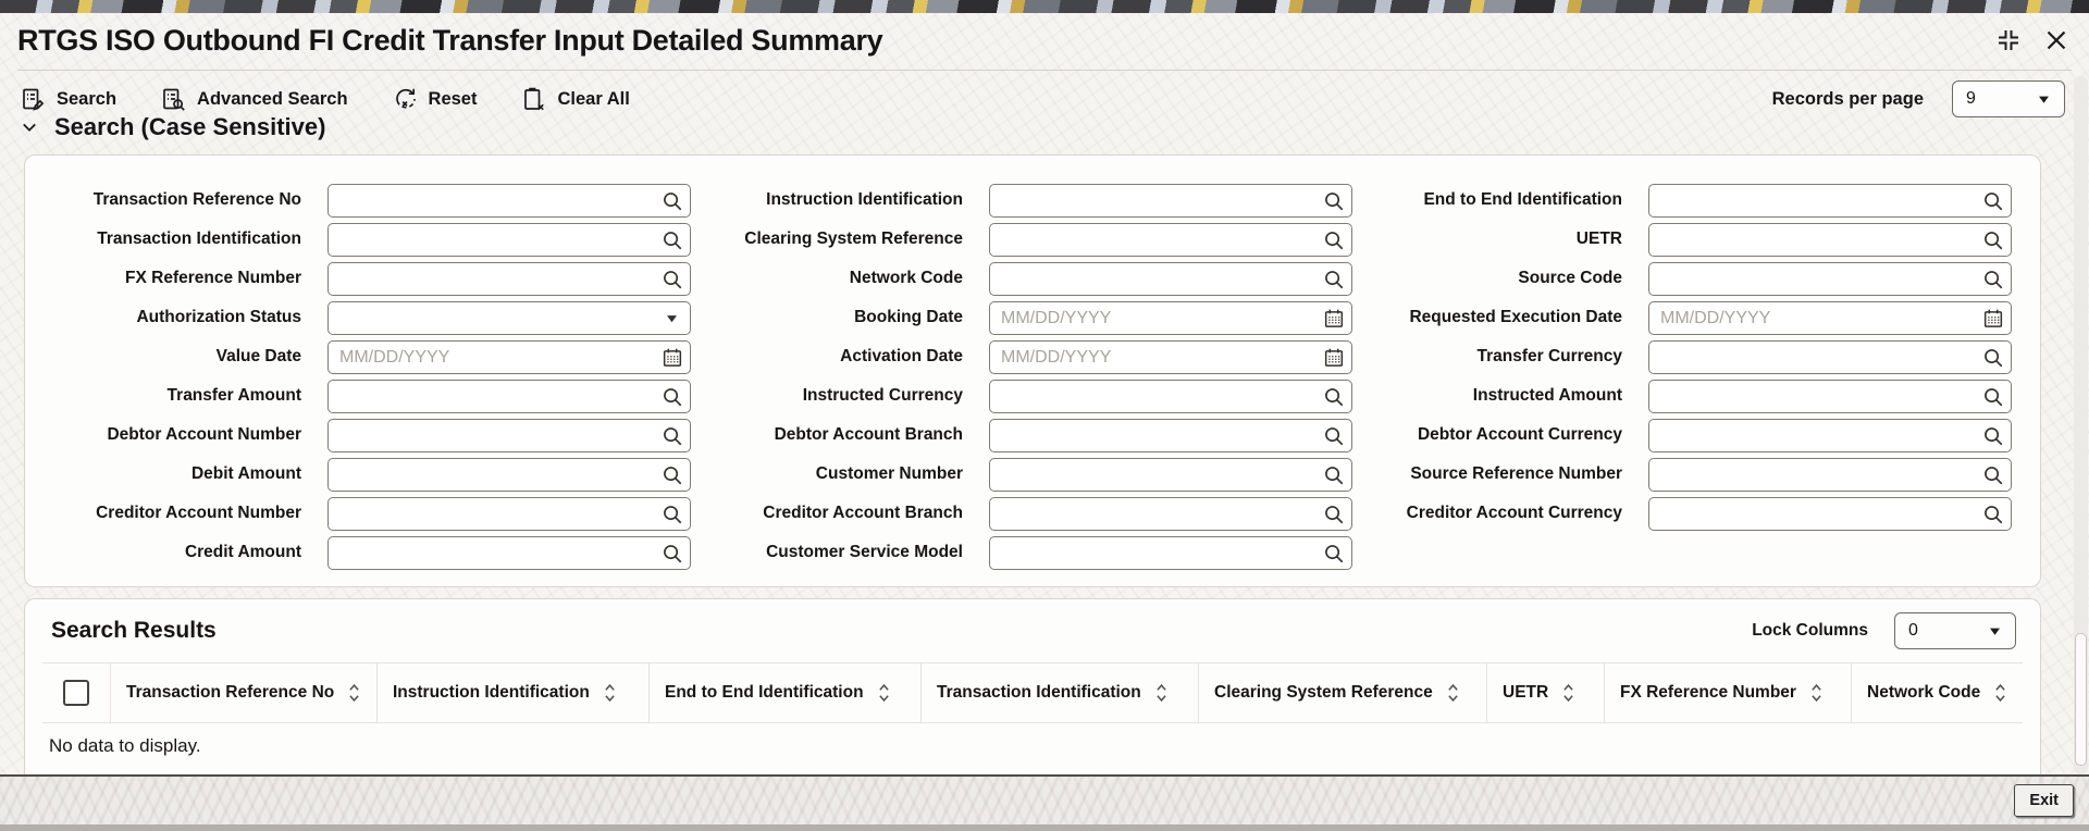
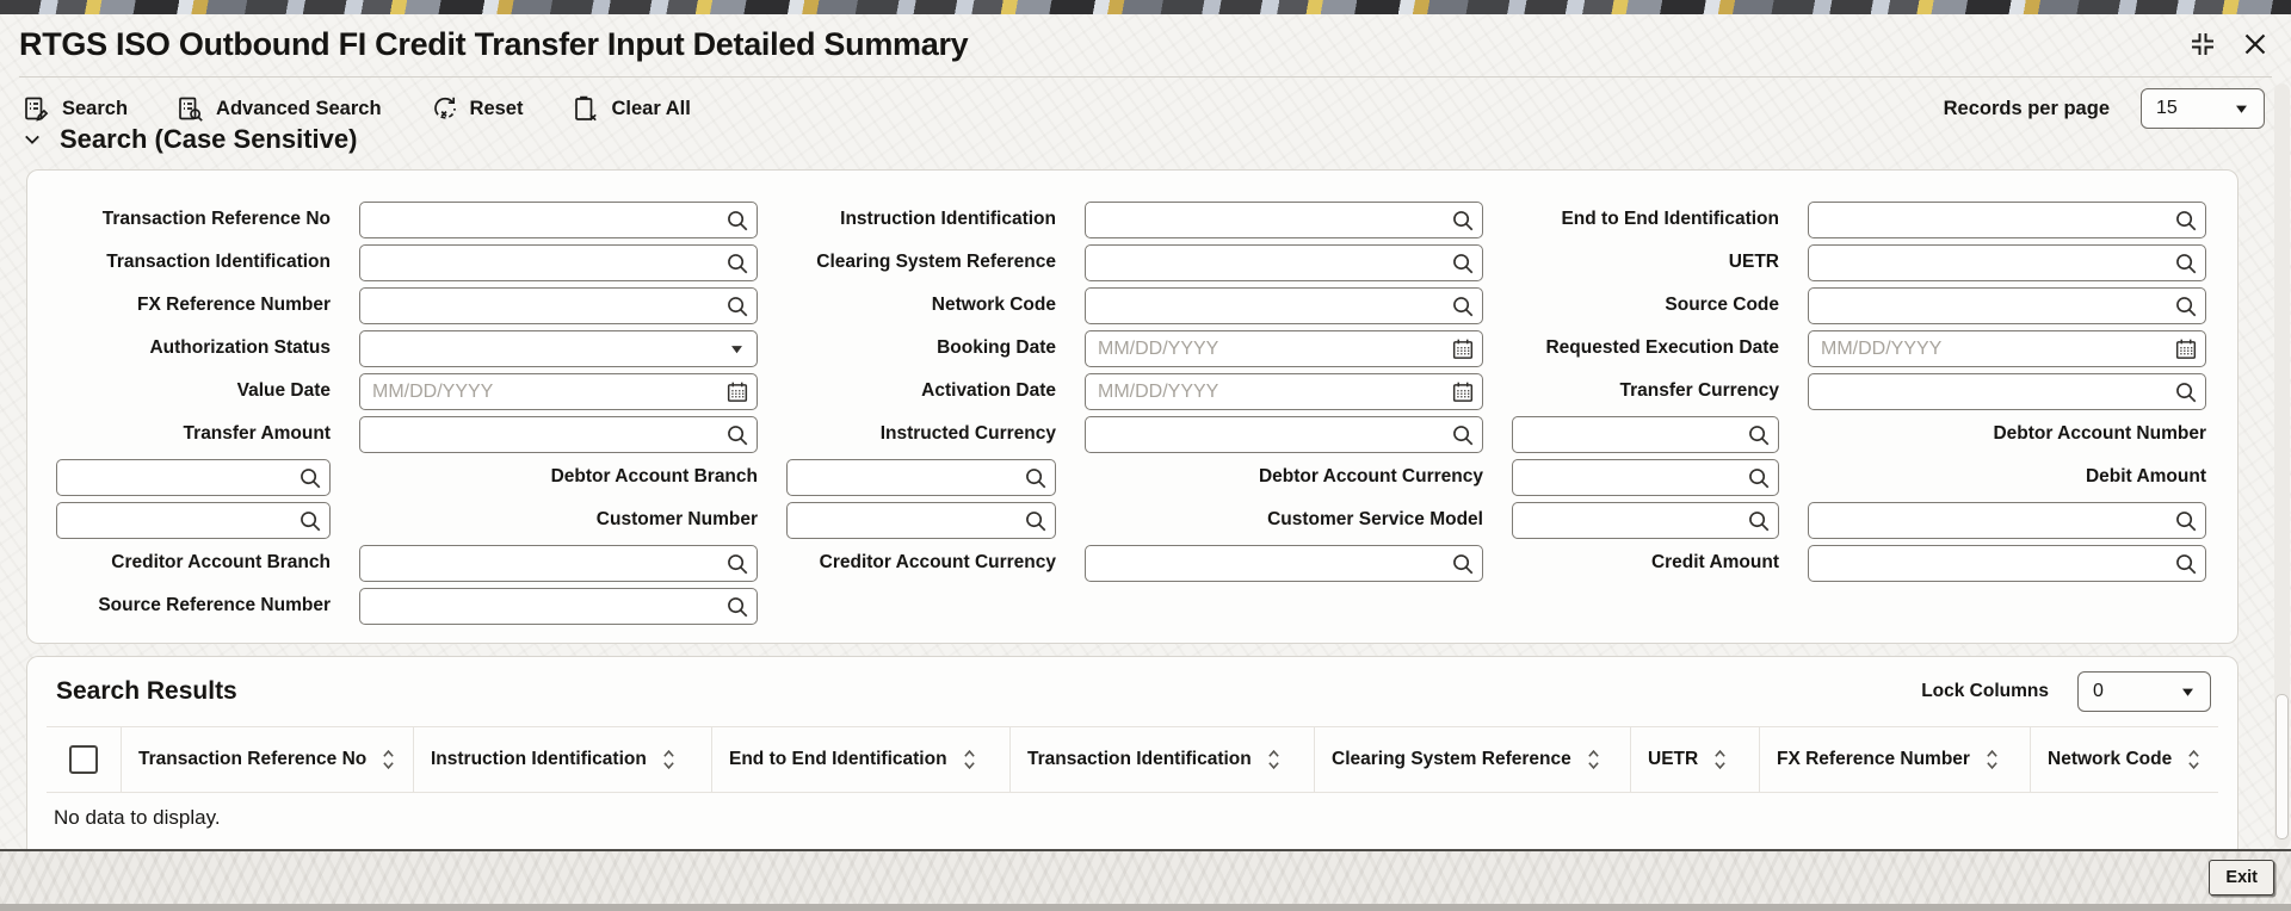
  RTGS ISO Outbound FI Credit Transfer Input Detailed Summary
  Search
  Advanced Search
  Reset
  Clear All
  Records per page
- 9
+ 15
  Search (Case Sensitive)
  Transaction Reference No
  Instruction Identification
  End to End Identification
  Transaction Identification
  Clearing System Reference
  UETR
  FX Reference Number
  Network Code
  Source Code
  Authorization Status
  Booking Date
  MM/DD/YYYY
  Requested Execution Date
  MM/DD/YYYY
  Value Date
  MM/DD/YYYY
  Activation Date
  MM/DD/YYYY
  Transfer Currency
  Transfer Amount
  Instructed Currency
- Instructed Amount
  Debtor Account Number
  Debtor Account Branch
  Debtor Account Currency
  Debit Amount
  Customer Number
- Source Reference Number
+ Customer Service Model
- Creditor Account Number
  Creditor Account Branch
  Creditor Account Currency
  Credit Amount
- Customer Service Model
+ Source Reference Number
  Search Results
  Lock Columns
  0
  Transaction Reference No
  Instruction Identification
  End to End Identification
  Transaction Identification
  Clearing System Reference
  UETR
  FX Reference Number
  Network Code
  No data to display.
  Exit
